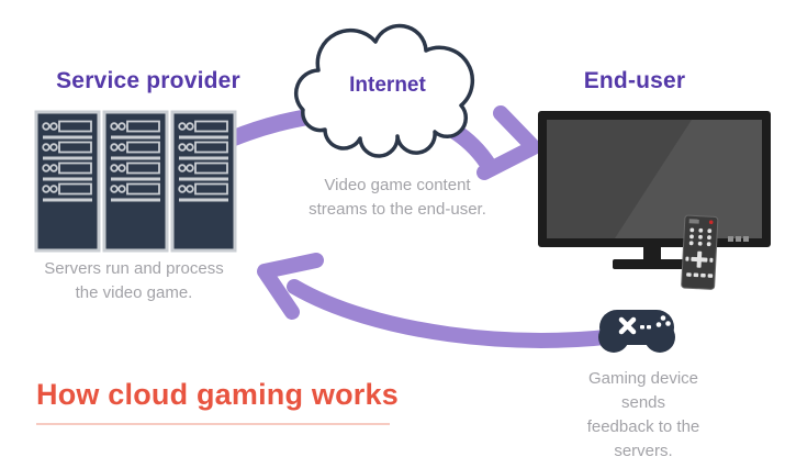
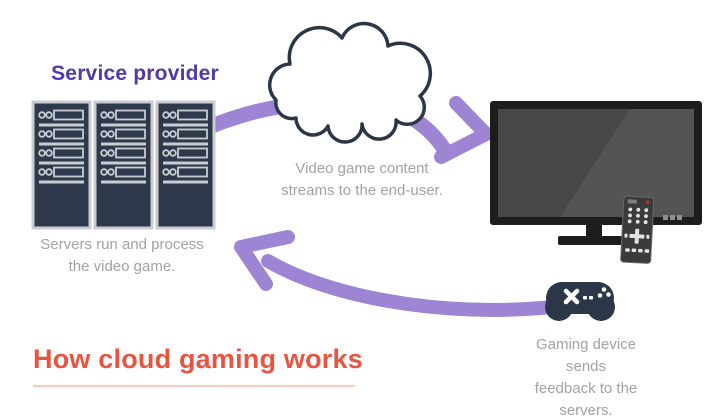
  Service provider
- Internet
- End-user
  Video game content
  streams to the end-user.
  Servers run and process
  the video game.
  Gaming device sends
  feedback to the servers.
  How cloud gaming works
